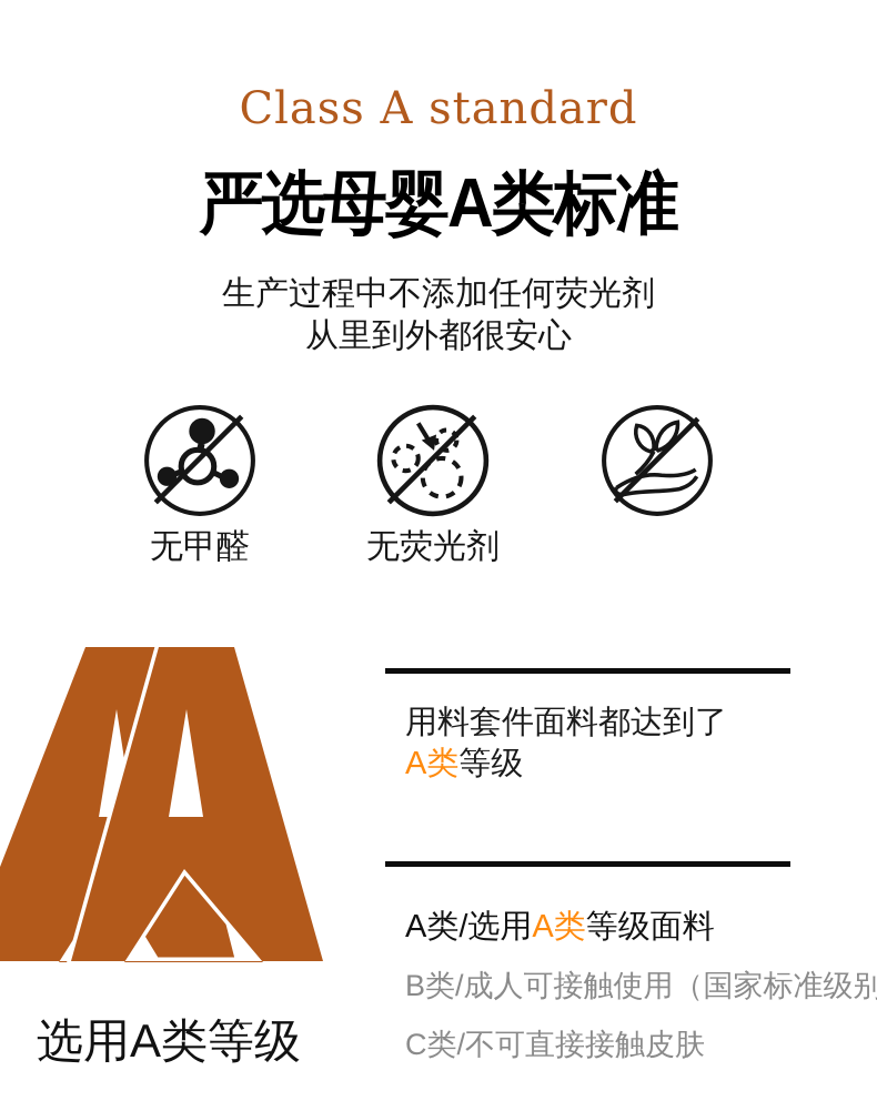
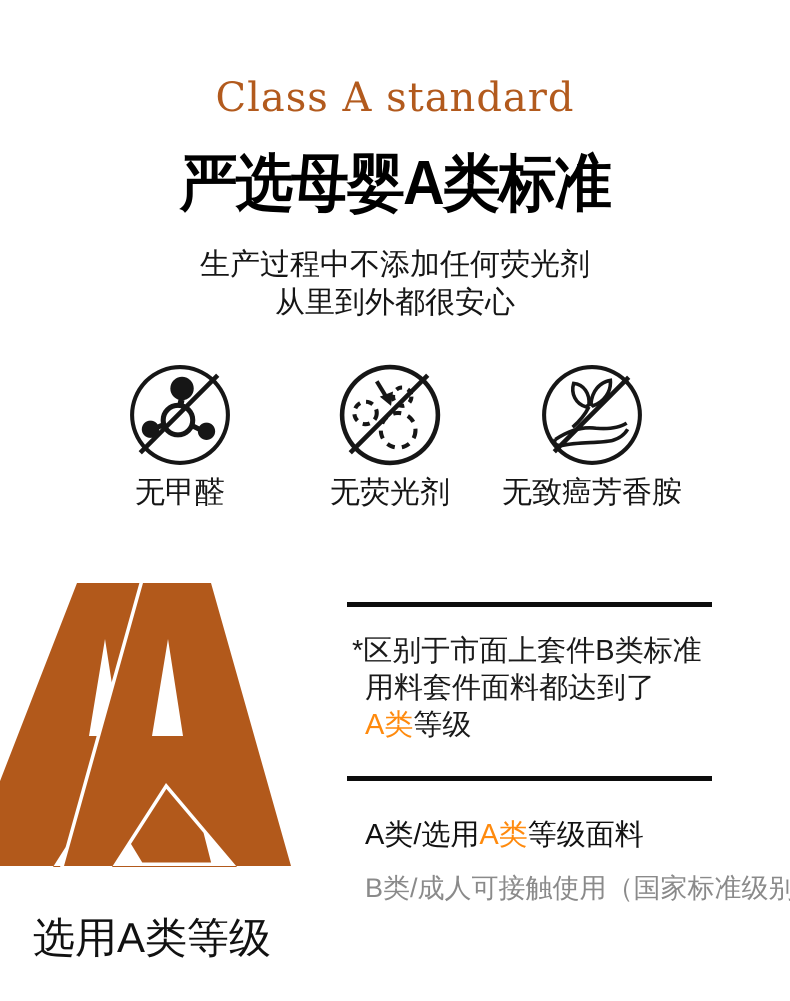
  Class A standard
  严选母婴A类标准
  生产过程中不添加任何荧光剂
  从里到外都很安心
  无甲醛
  无荧光剂
+ 无致癌芳香胺
  选用A类等级
+ *区别于市面上套件B类标准
  用料套件面料都达到了
  A类等级
  A类/选用A类等级面料
  B类/成人可接触使用（国家标准级别
- C类/不可直接接触皮肤
